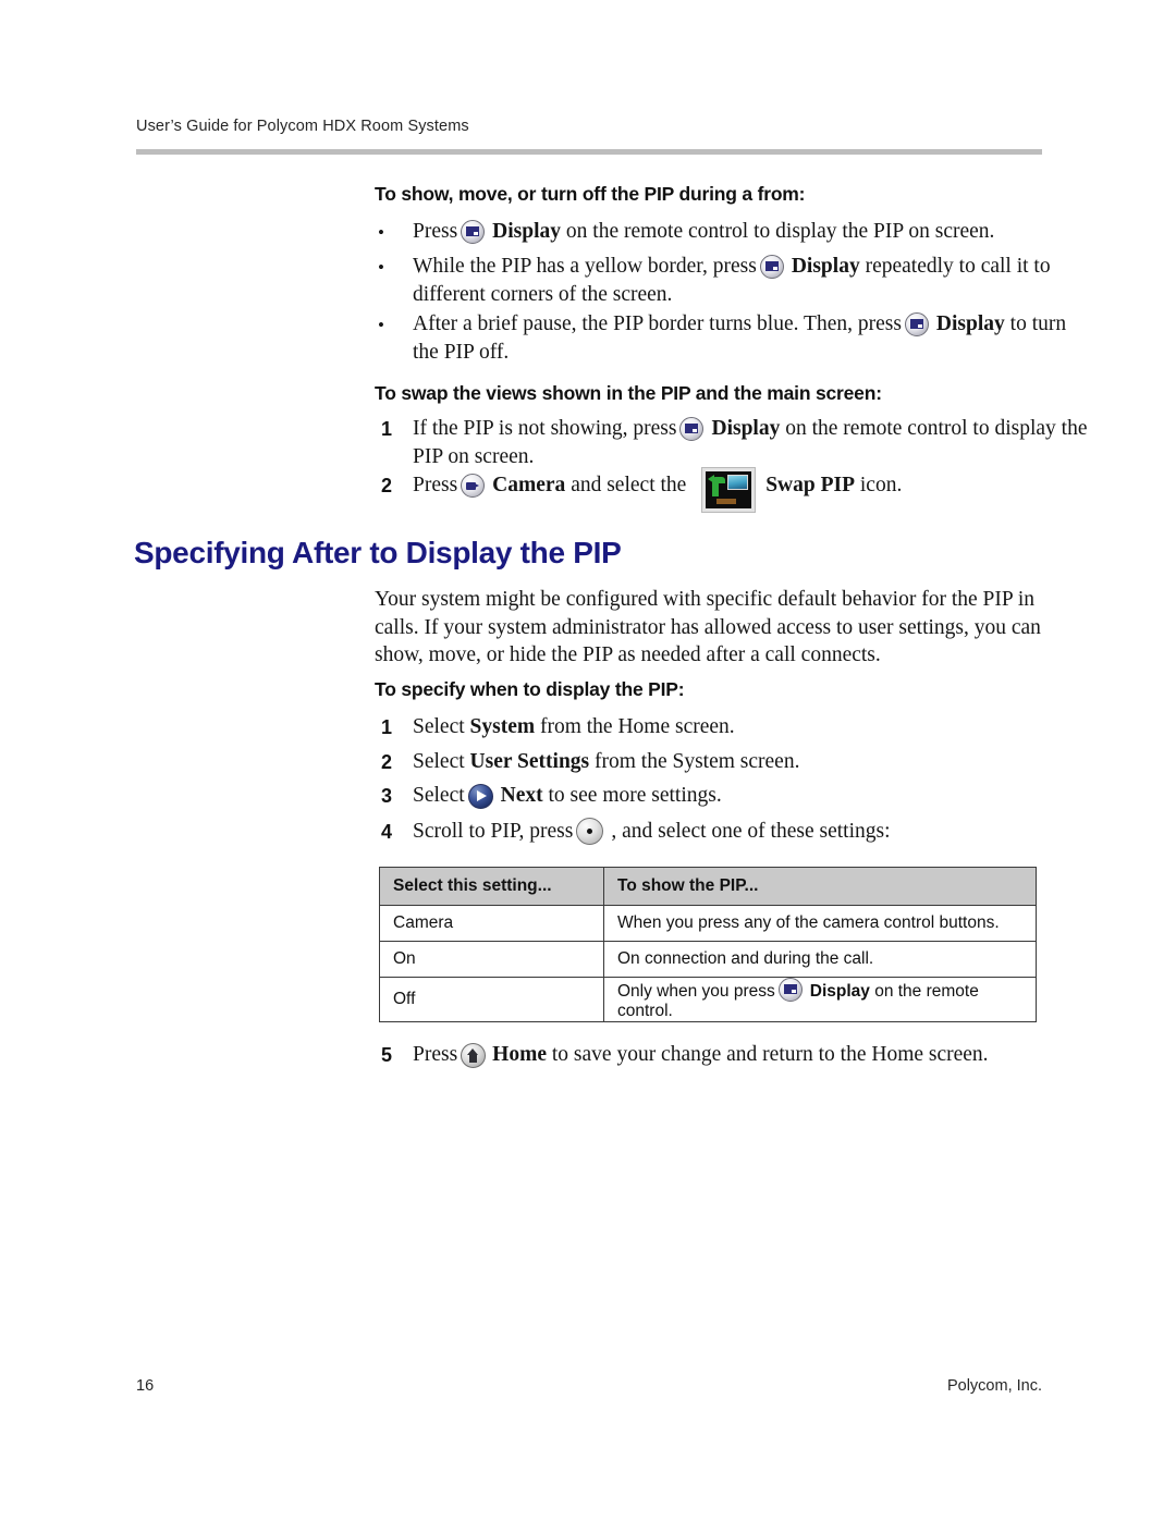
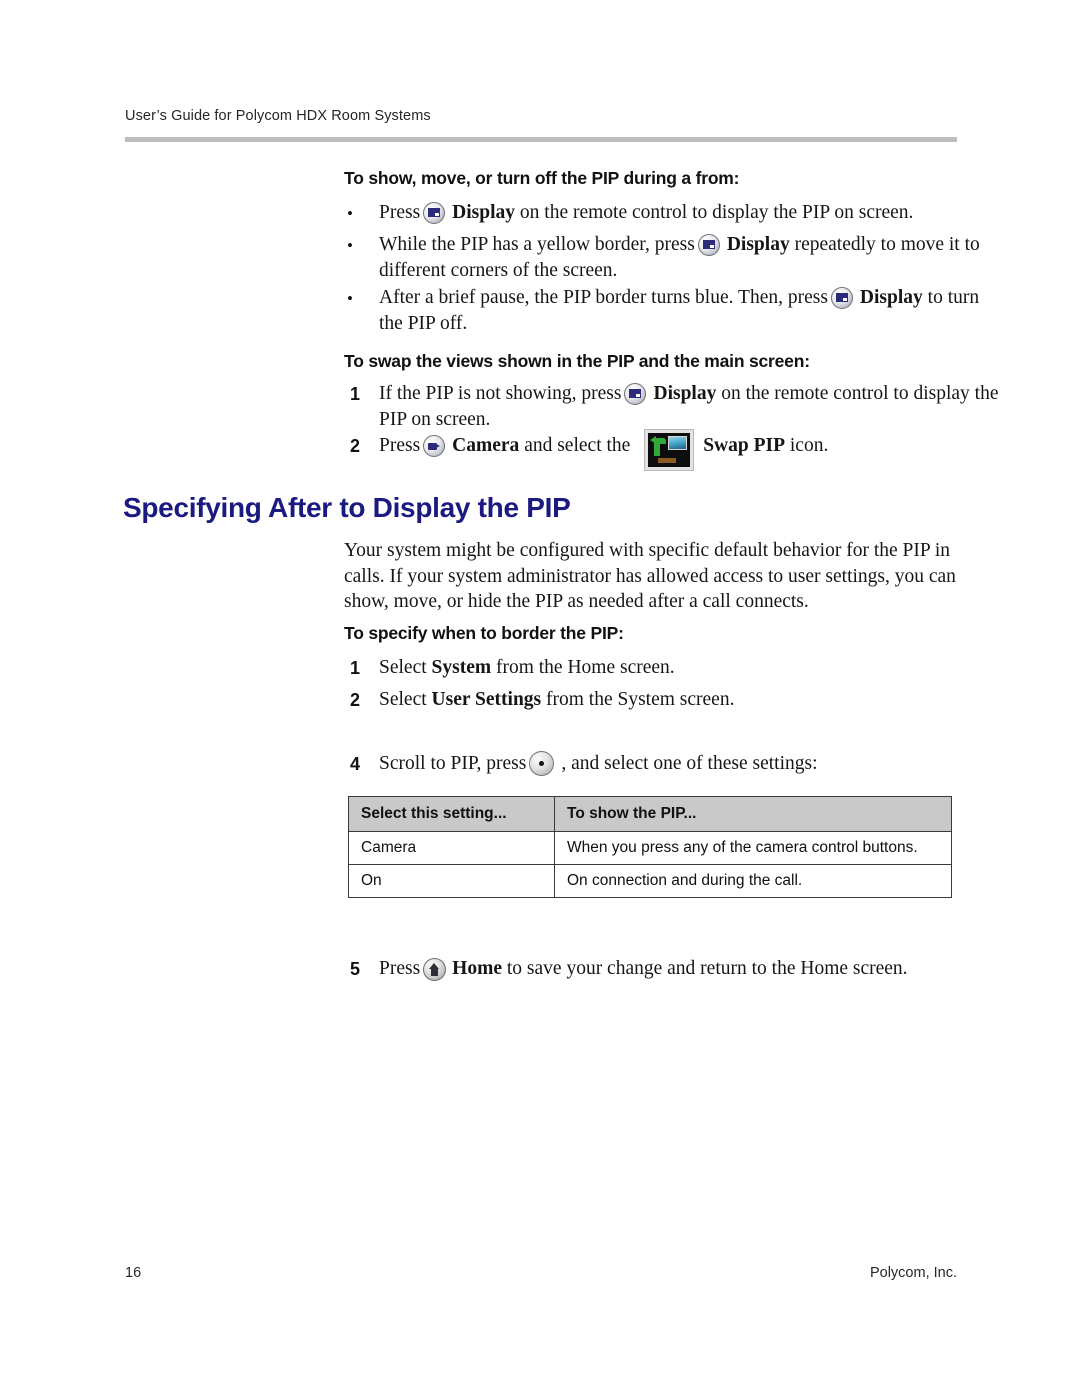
  User’s Guide for Polycom HDX Room Systems
  To show, move, or turn off the PIP during a from:
  •
  Press Display on the remote control to display the PIP on screen.
  •
- While the PIP has a yellow border, press Display repeatedly to call it to different corners of the screen.
+ While the PIP has a yellow border, press Display repeatedly to move it to different corners of the screen.
  •
  After a brief pause, the PIP border turns blue. Then, press Display to turn the PIP off.
  To swap the views shown in the PIP and the main screen:
  1
  If the PIP is not showing, press Display on the remote control to display the PIP on screen.
  2
  Press Camera and select the Swap PIP icon.
  Specifying After to Display the PIP
  Your system might be configured with specific default behavior for the PIP in calls. If your system administrator has allowed access to user settings, you can show, move, or hide the PIP as needed after a call connects.
- To specify when to display the PIP:
+ To specify when to border the PIP:
  1
  Select System from the Home screen.
  2
  Select User Settings from the System screen.
- 3
- Select Next to see more settings.
  4
  Scroll to PIP, press , and select one of these settings:
  Select this setting...	To show the PIP...
  Camera	When you press any of the camera control buttons.
  On	On connection and during the call.
- Off	Only when you press Display on the remote control.
  5
  Press Home to save your change and return to the Home screen.
  16
  Polycom, Inc.
